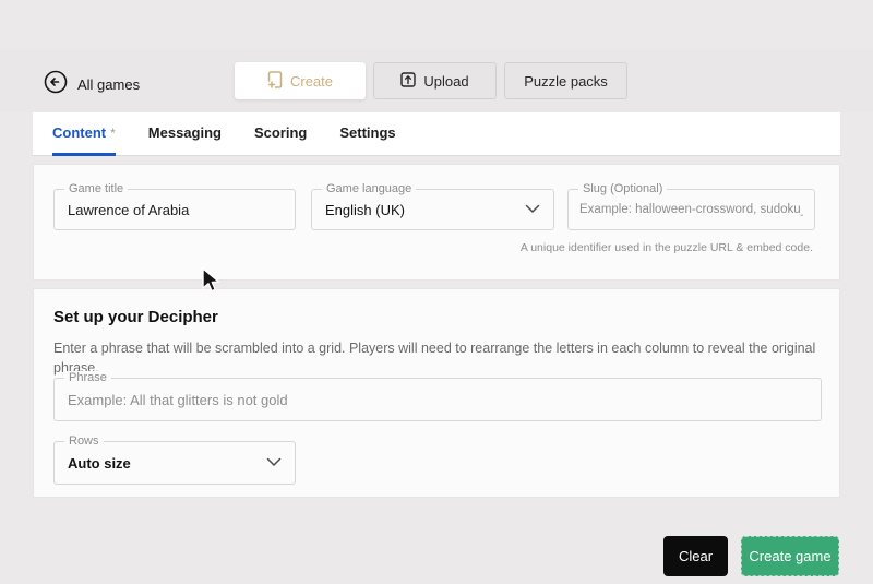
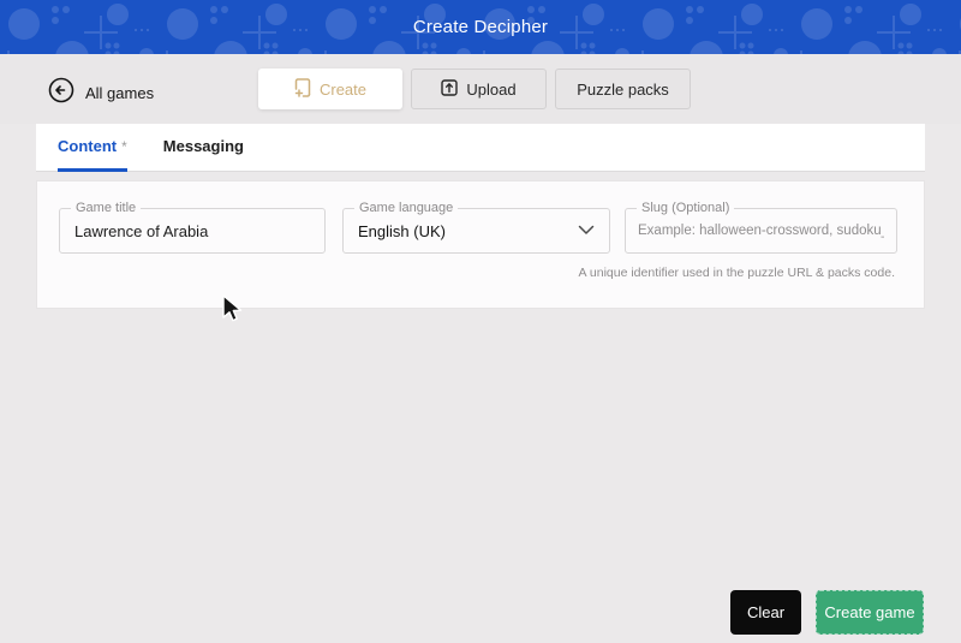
+ Create Decipher
  All games
  Create
  Upload
  Puzzle packs
  Content *
  Messaging
- Scoring
- Settings
  Game title
  Lawrence of Arabia
  Game language
  English (UK)
  Slug (Optional)
  Example: halloween-crossword, sudoku
- A unique identifier used in the puzzle URL & embed code.
+ A unique identifier used in the puzzle URL & packs code.
- Set up your Decipher
- Enter a phrase that will be scrambled into a grid. Players will need to rearrange the letters in each column to reveal the original phrase.
- Phrase
- Example: All that glitters is not gold
- Rows
- Auto size
  Clear
  Create game
